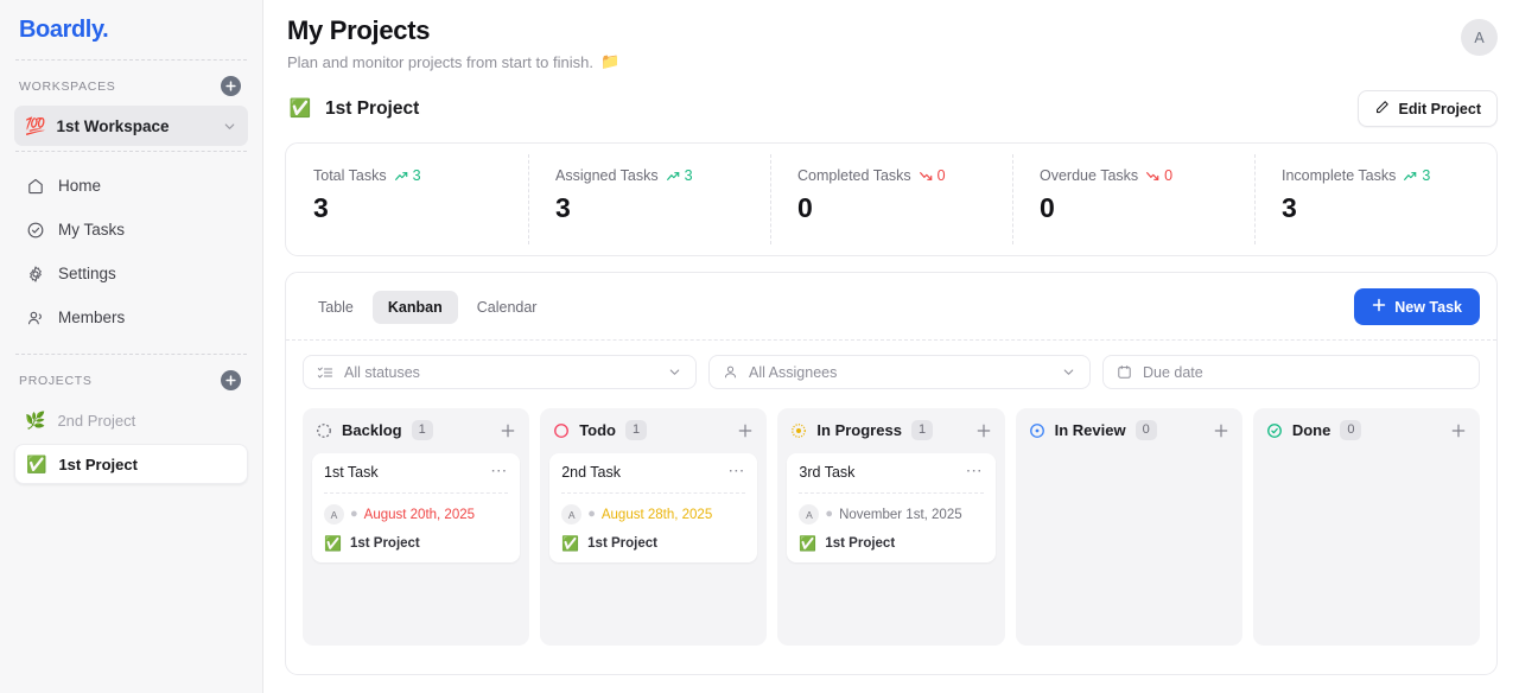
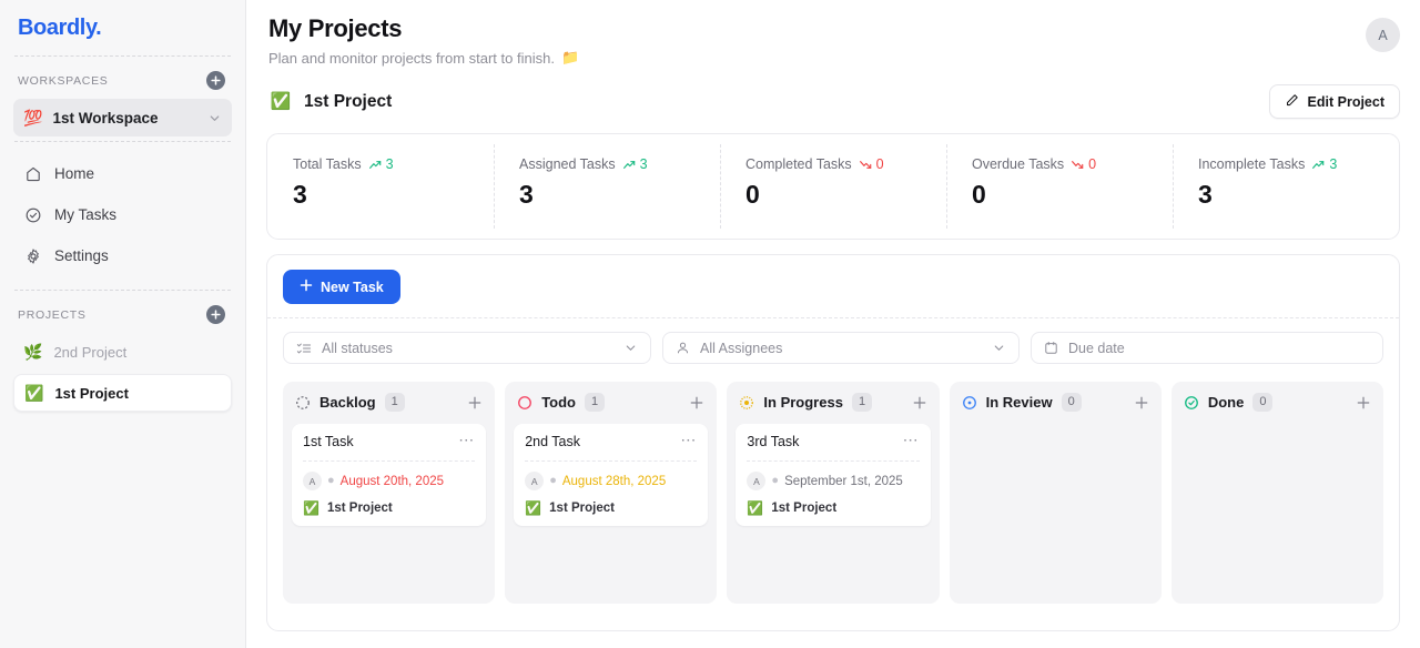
  Boardly.
  WORKSPACES
  💯
  1st Workspace
  Home
  My Tasks
  Settings
- Members
  PROJECTS
  🌿
  2nd Project
  ✅
  1st Project
  My Projects
  Plan and monitor projects from start to finish.
  📁
  A
  ✅
  1st Project
  Edit Project
  Total Tasks
  3
  3
  Assigned Tasks
  3
  3
  Completed Tasks
  0
  0
  Overdue Tasks
  0
  0
  Incomplete Tasks
  3
  3
- Table
- Kanban
- Calendar
  New Task
  All statuses
  All Assignees
  Due date
  Backlog
  1
  1st Task
  ⋯
  A
  ●
  August 20th, 2025
  ✅
  1st Project
  Todo
  1
  2nd Task
  ⋯
  A
  ●
  August 28th, 2025
  ✅
  1st Project
  In Progress
  1
  3rd Task
  ⋯
  A
  ●
- November 1st, 2025
+ September 1st, 2025
  ✅
  1st Project
  In Review
  0
  Done
  0
